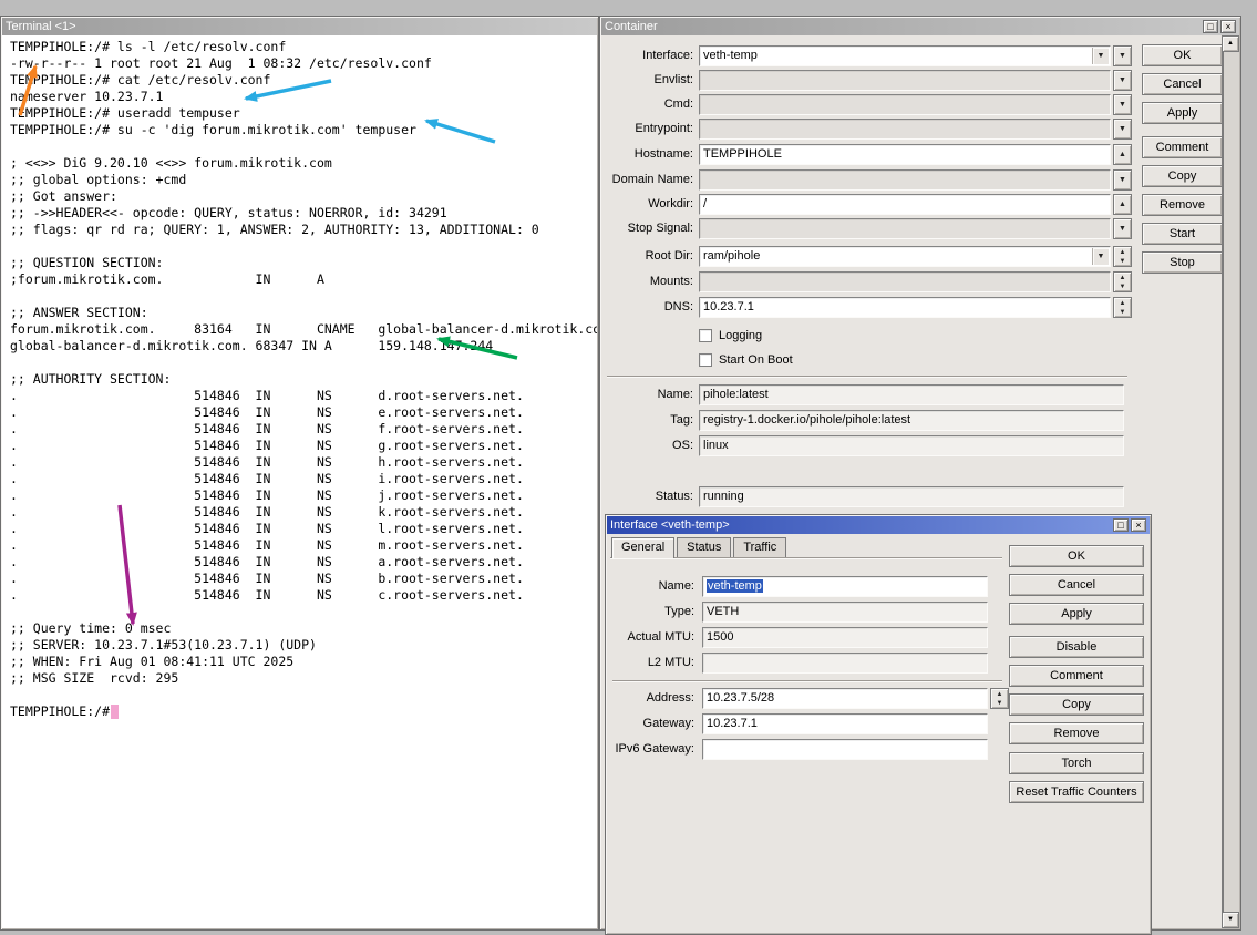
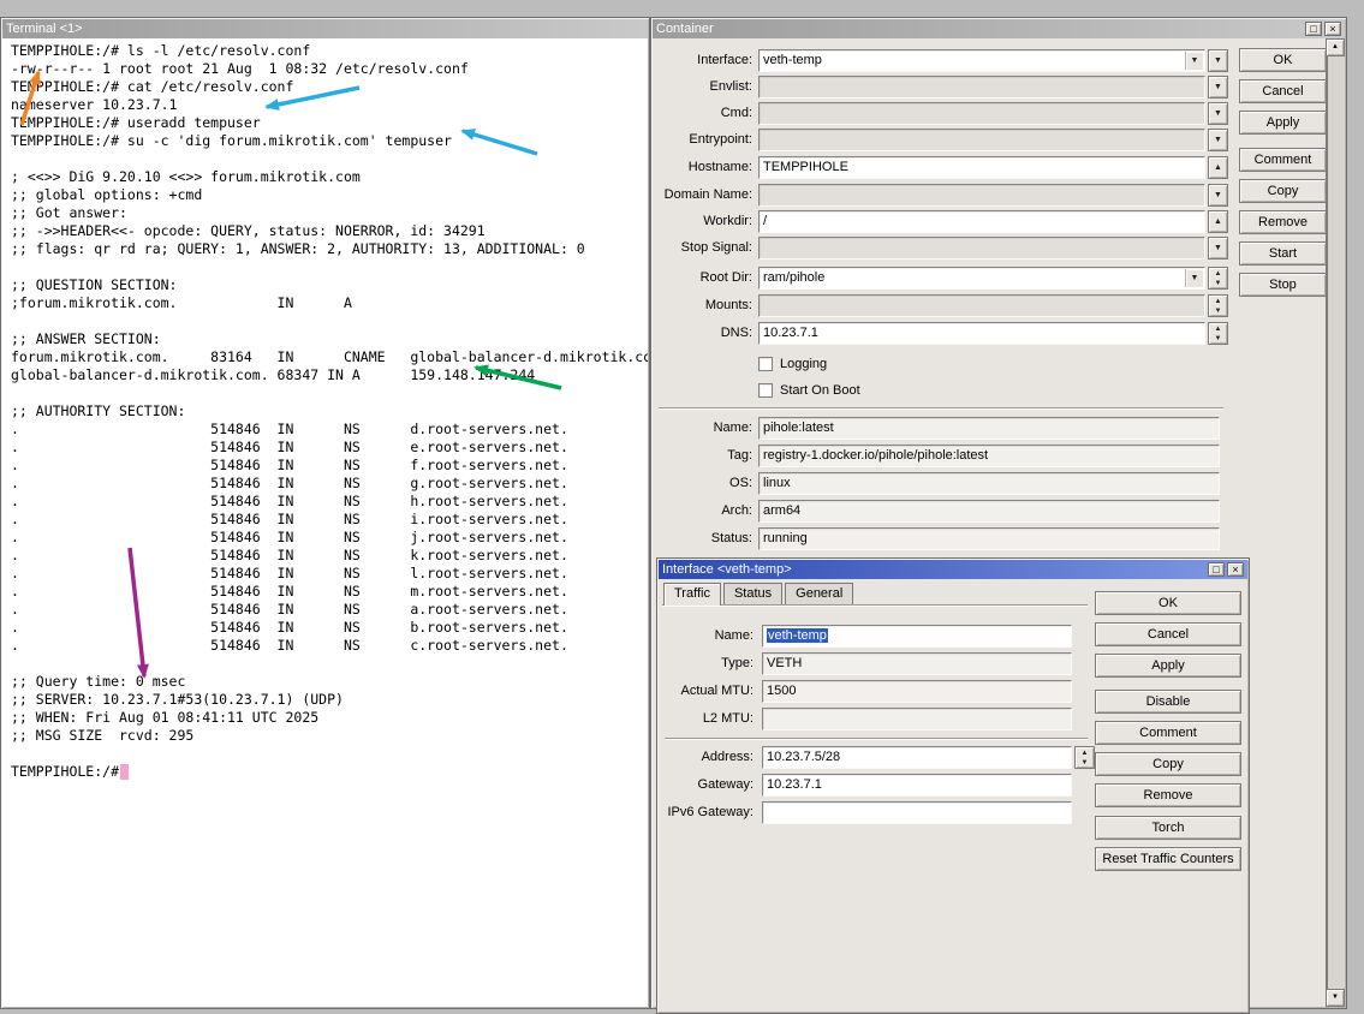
  Terminal <1>
  TEMPPIHOLE:/# ls -l /etc/resolv.conf
  -rw-r--r-- 1 root root 21 Aug 1 08:32 /etc/resolv.conf
  TEMPPIHOLE:/# cat /etc/resolv.conf
  nameserver 10.23.7.1
  TMPPIHOLE:/# useradd tempuser
  TEMPPIHOLE:/# su -c 'dig forum.mikrotik.com' tempuser
  ; <<>> DiG 9.20.10 <<>> forum.mikrotik.com
  ;; global options: +cmd
  ;; Got answer:
  ;; ->>HEADER<<- opcode: QUERY, status: NOERROR, id: 34291
  ;; flags: qr rd ra; QUERY: 1, ANSWER: 2, AUTHORITY: 13, ADDITIONAL: 0
  ;; QUESTION SECTION:
  ;forum.mikrotik.com. IN A
  ;; ANSWER SECTION:
  forum.mikrotik.com. 83164 IN CNAME global-balancer-d.mikrotik.co
  global-balancer-d.mikrotik.com. 68347 IN A 159.148.1444
  ;; AUTHORITY SECTION:
  . 514846 IN NS d.root-servers.net.
  . 514846 IN NS e.root-servers.net.
  . 514846 IN NS f.root-servers.net.
  . 514846 IN NS g.root-servers.net.
  . 514846 IN NS h.root-servers.net.
  . 514846 IN NS i.root-servers.net.
  . 514846 IN NS j.root-servers.net.
  . 514846 IN NS k.root-servers.net.
  . 514846 IN NS l.root-servers.net.
  . 514846 IN NS m.root-servers.net.
  . 514846 IN NS a.root-servers.net.
  . 514846 IN NS b.root-servers.net.
  . 514846 IN NS c.root-servers.net.
  ;; Query time: 0 msec
  ;; SERVER: 10.23.7.1#53(10.23.7.1) (UDP)
  ;; WHEN: Fri Aug 01 08:41:11 UTC 2025
  ;; MSG SIZE rcvd: 295
  TEMPPIHOLE:/#
  Container
  □
  ×
  Interface:
  veth-temp
  Envlist:
  Cmd:
  Entrypoint:
  Hostname:
  TEMPPIHOLE
  Domain Name:
  Workdir:
  /
  Stop Signal:
  Root Dir:
  ram/pihole
  Mounts:
  DNS:
  10.23.7.1
  Logging
  Start On Boot
  Name:
  pihole:latest
  Tag:
  registry-1.docker.io/pihole/pihole:latest
  OS:
  linux
+ Arch:
+ arm64
  Status:
  running
  OK
  Cancel
  Apply
  Comment
  Copy
  Remove
  Start
  Stop
  Interface <veth-temp>
  □
  ×
- General
+ Traffic
  Status
- Traffic
+ General
  Name:
  veth-temp
  Type:
  VETH
  Actual MTU:
  1500
  L2 MTU:
  Address:
  10.23.7.5/28
  Gateway:
  10.23.7.1
  IPv6 Gateway:
  OK
  Cancel
  Apply
  Disable
  Comment
  Copy
  Remove
  Torch
  Reset Traffic Counters
